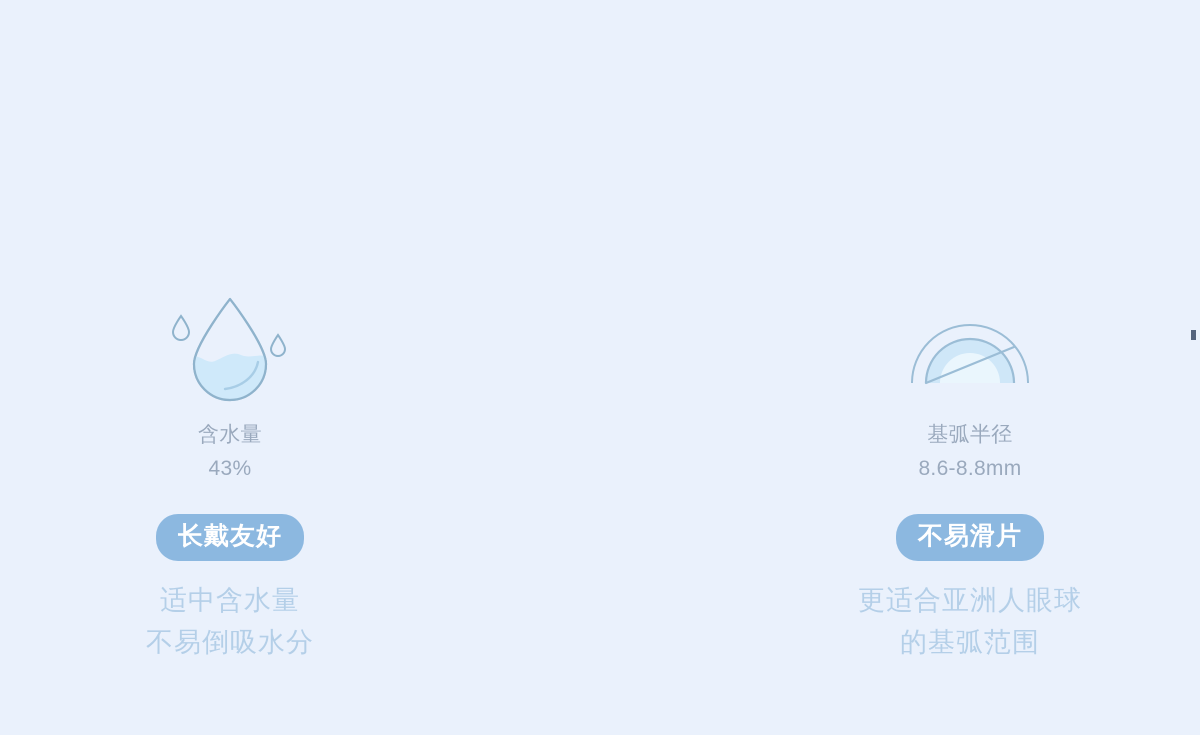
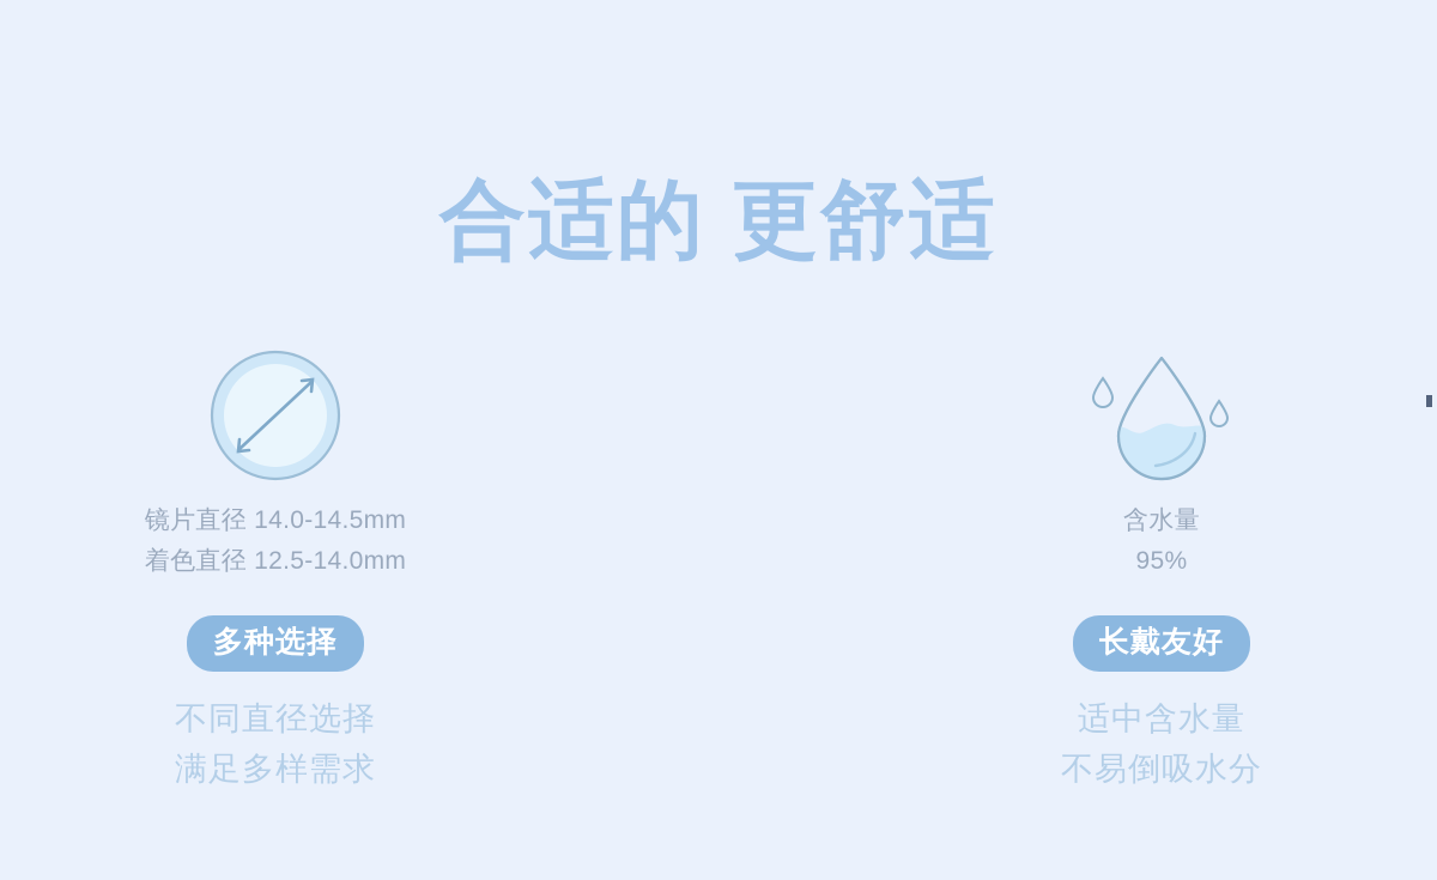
+ 合适的 更舒适
+ 镜片直径 14.0-14.5mm
+ 着色直径 12.5-14.0mm
+ 多种选择
+ 不同直径选择
+ 满足多样需求
  含水量
- 43%
+ 95%
  长戴友好
  适中含水量
  不易倒吸水分
- 基弧半径
- 8.6-8.8mm
- 不易滑片
- 更适合亚洲人眼球
- 的基弧范围
